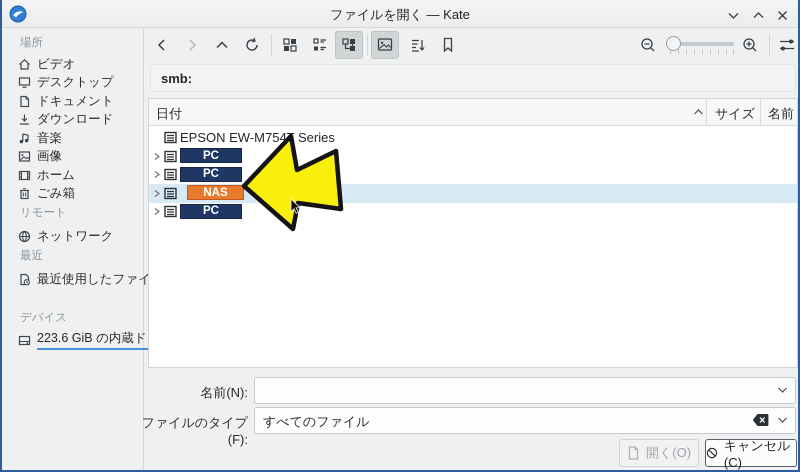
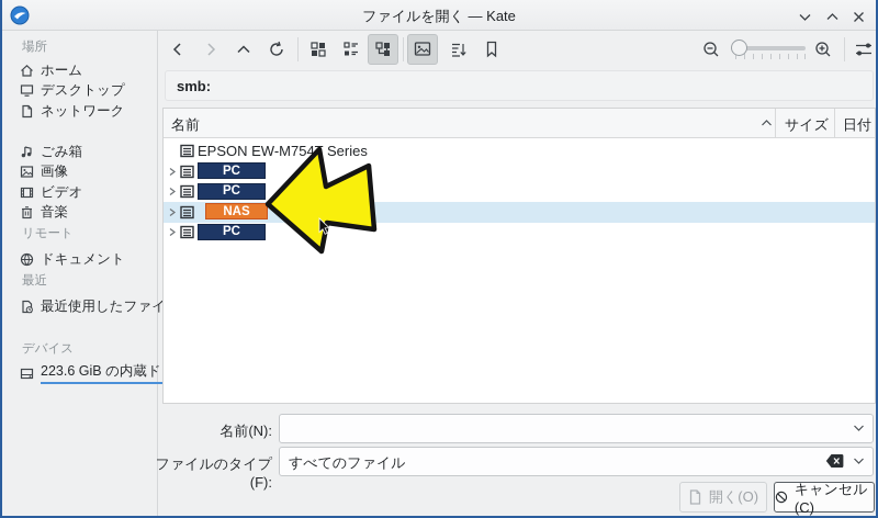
  ファイルを開く — Kate
  場所
- ビデオ
+ ホーム
  デスクトップ
- ドキュメント
+ ネットワーク
- ダウンロード
- 音楽
+ ごみ箱
  画像
- ホーム
+ ビデオ
- ごみ箱
+ 音楽
  リモート
- ネットワーク
+ ドキュメント
  最近
  最近使用したファイ
  デバイス
  223.6 GiB の内蔵ド
  smb:
- 日付
+ 名前
  サイズ
- 名前
+ 日付
  EPSON EW-M754 Series
  PC
  PC
  NAS
  PC
  名前(N):
  ファイルのタイプ(F):
  すべてのファイル
  開く(O)
  キャンセル(C)
